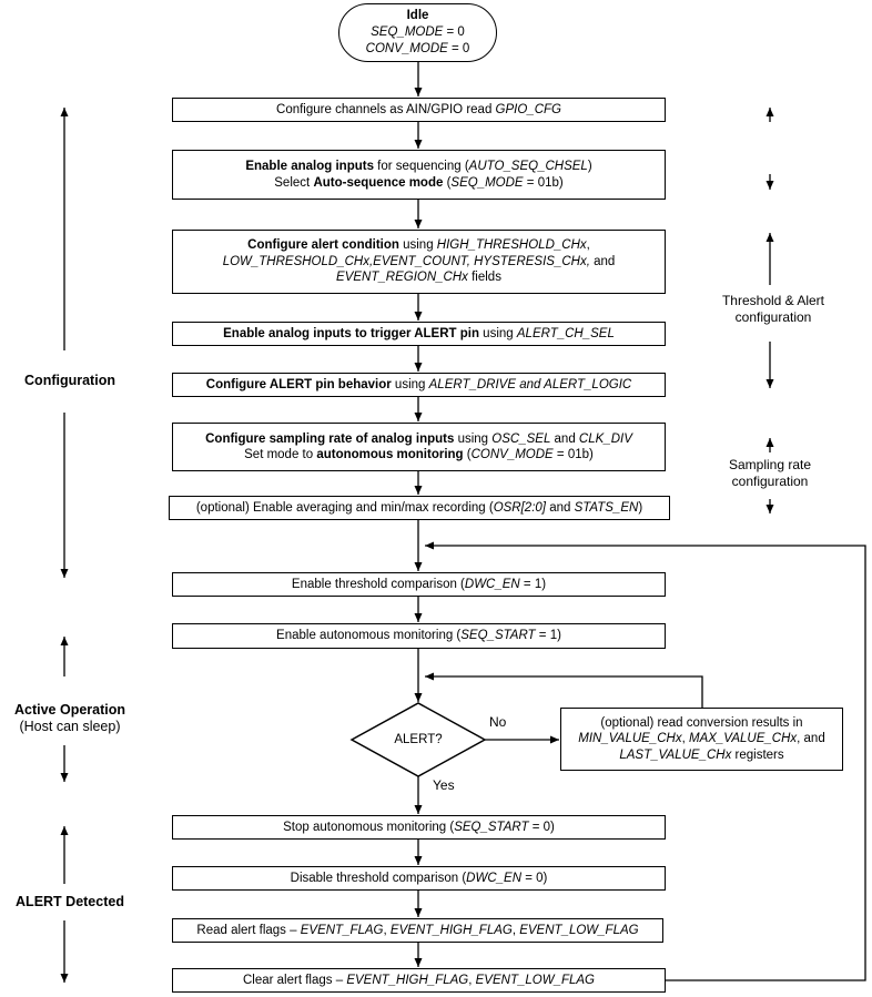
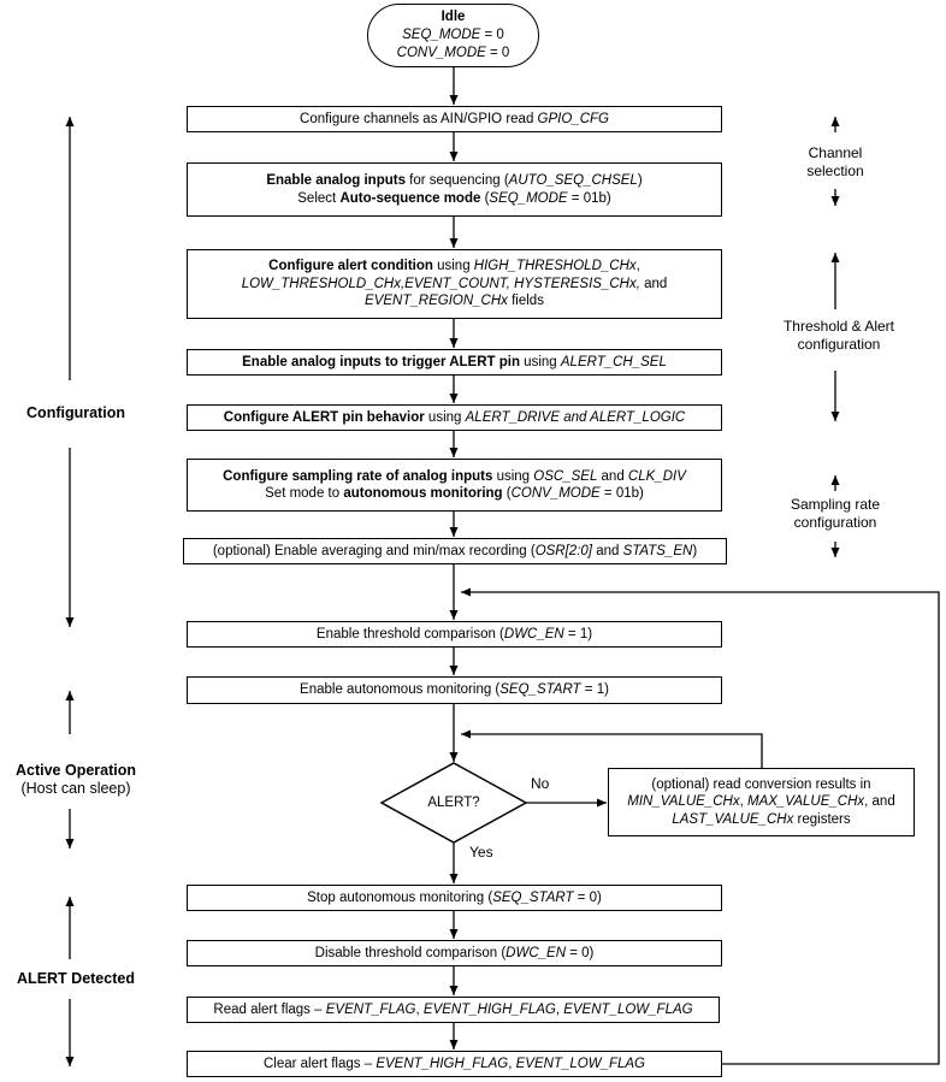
  Idle
  SEQ_MODE = 0
  CONV_MODE = 0
  Configure channels as AIN/GPIO read GPIO_CFG
  Enable analog inputs for sequencing (AUTO_SEQ_CHSEL)
  Select Auto-sequence mode (SEQ_MODE = 01b)
  Configure alert condition using HIGH_THRESHOLD_CHx,
  LOW_THRESHOLD_CHx,EVENT_COUNT, HYSTERESIS_CHx, and
  EVENT_REGION_CHx fields
  Enable analog inputs to trigger ALERT pin using ALERT_CH_SEL
  Configure ALERT pin behavior using ALERT_DRIVE and ALERT_LOGIC
  Configure sampling rate of analog inputs using OSC_SEL and CLK_DIV
  Set mode to autonomous monitoring (CONV_MODE = 01b)
  (optional) Enable averaging and min/max recording (OSR[2:0] and STATS_EN)
  Enable threshold comparison (DWC_EN = 1)
  Enable autonomous monitoring (SEQ_START = 1)
  (optional) read conversion results in
  MIN_VALUE_CHx, MAX_VALUE_CHx, and
  LAST_VALUE_CHx registers
  Stop autonomous monitoring (SEQ_START = 0)
  Disable threshold comparison (DWC_EN = 0)
  Read alert flags – EVENT_FLAG, EVENT_HIGH_FLAG, EVENT_LOW_FLAG
  Clear alert flags – EVENT_HIGH_FLAG, EVENT_LOW_FLAG
  ALERT?
  No
  Yes
  Configuration
  Active Operation
  (Host can sleep)
  ALERT Detected
+ Channel
+ selection
  Threshold & Alert
  configuration
  Sampling rate
  configuration
